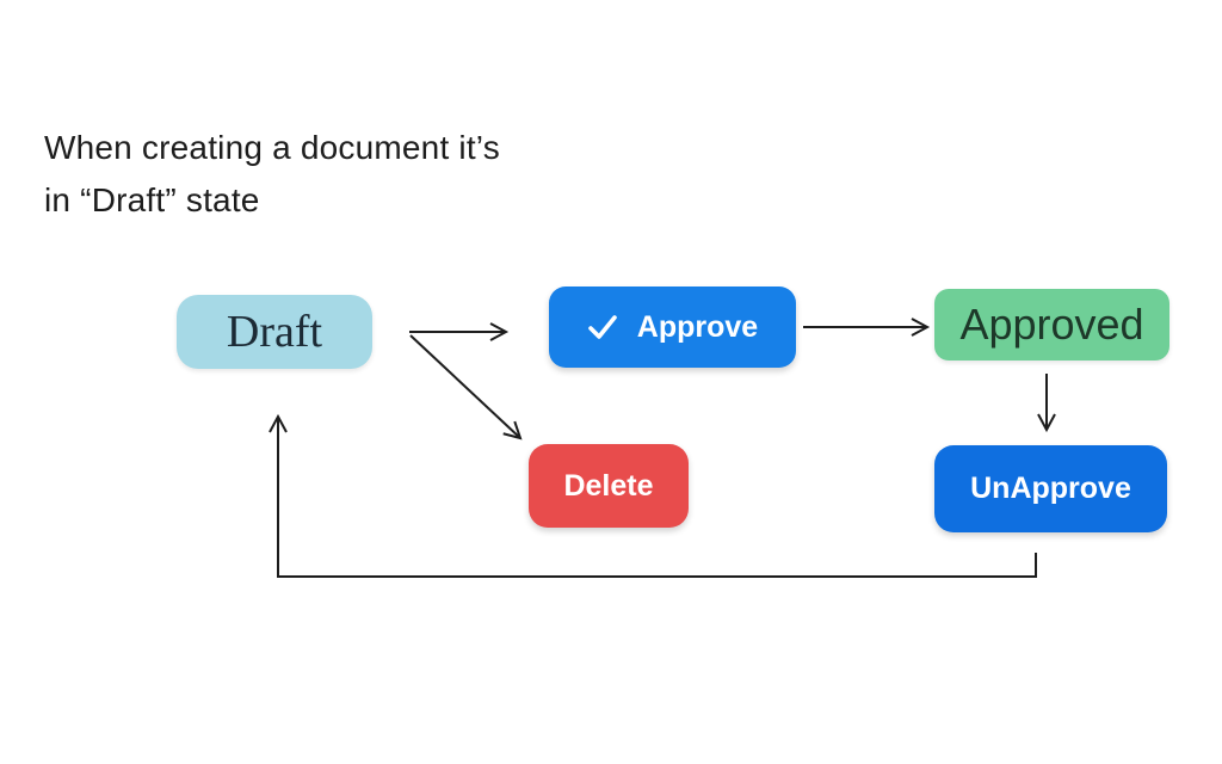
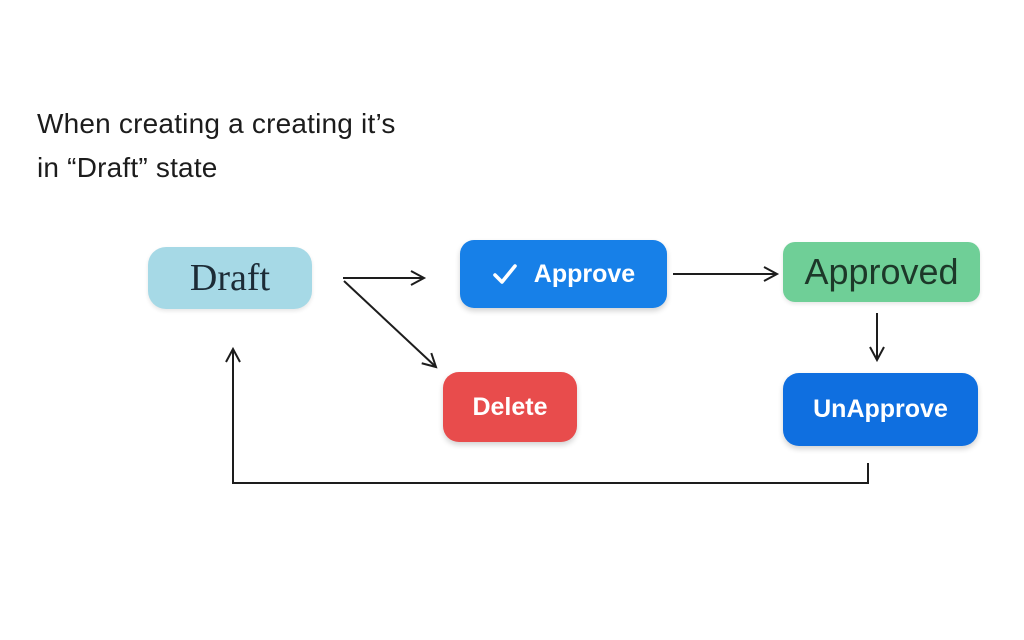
- When creating a document it’s
+ When creating a creating it’s
  in “Draft” state
  Draft
  Approve
  Approved
  Delete
  UnApprove
